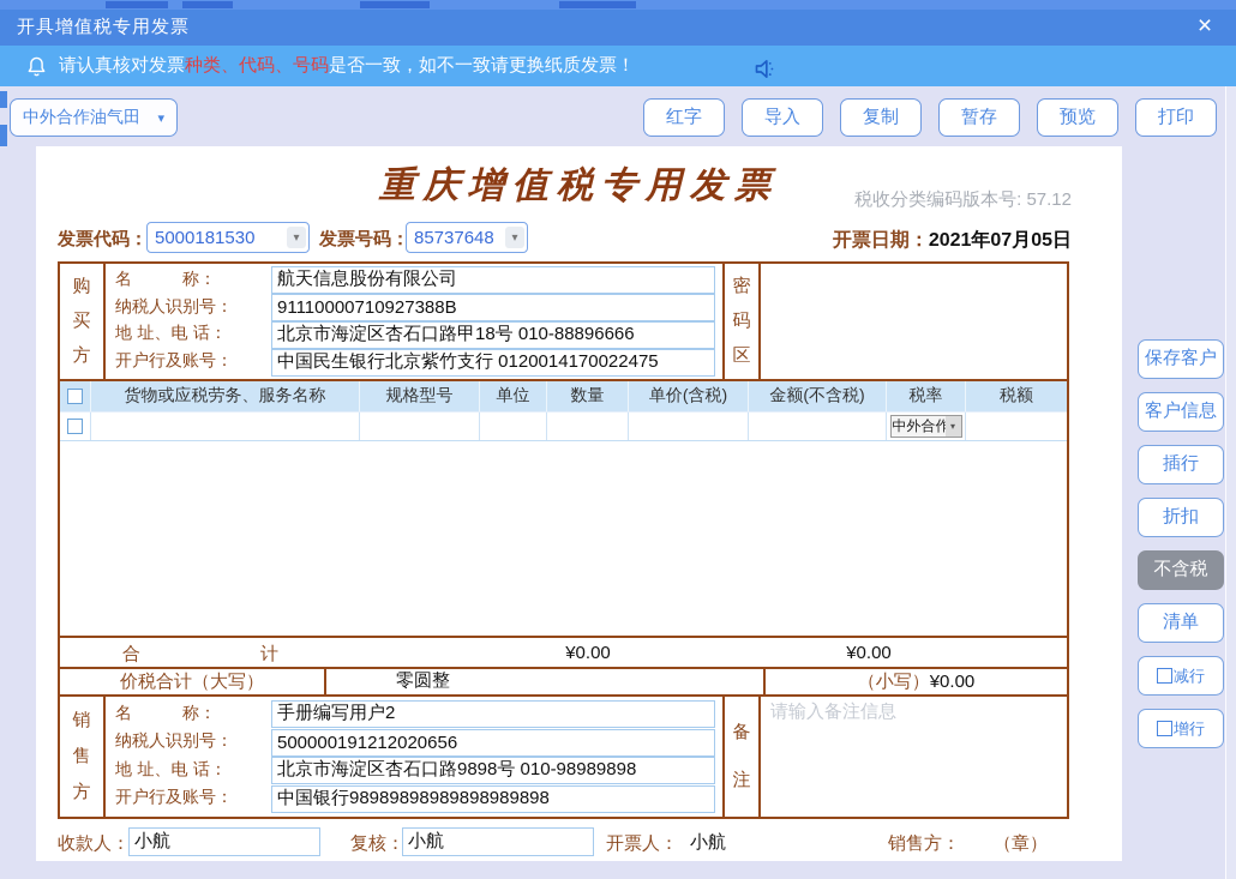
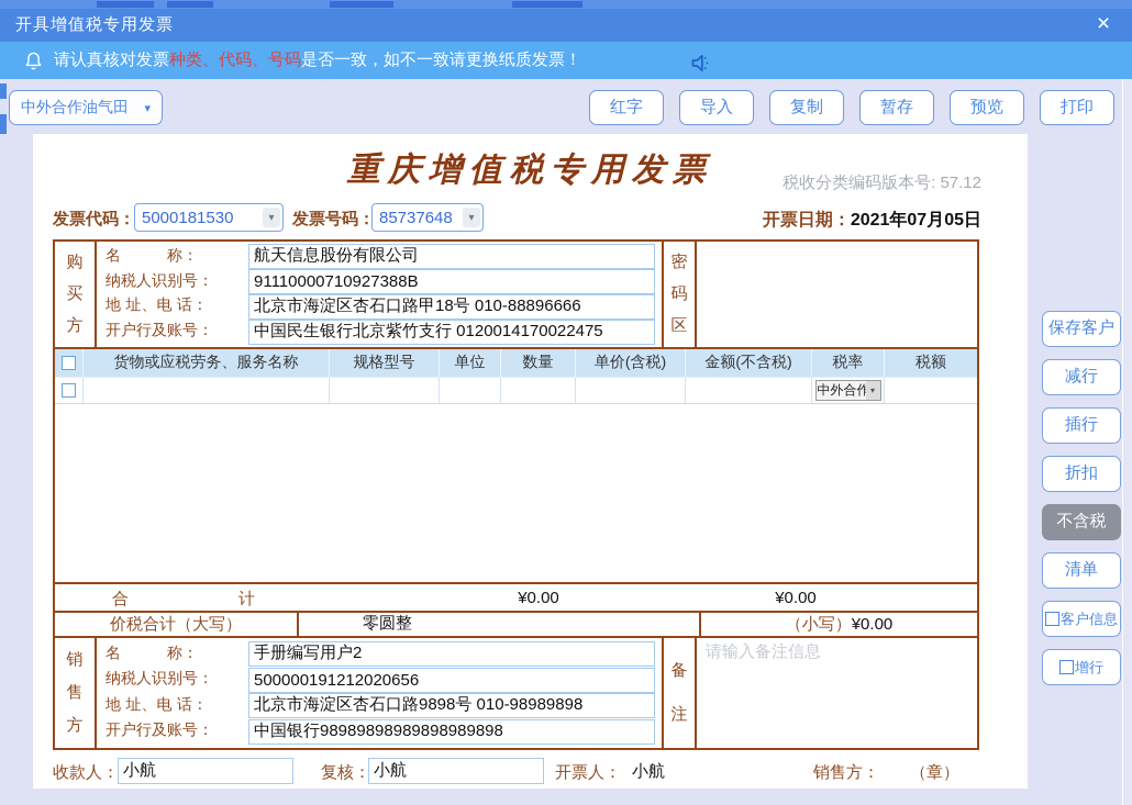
  开具增值税专用发票
  ×
  请认真核对发票
  种类、代码、号码
  是否一致，如不一致请更换纸质发票！
  中外合作油气田
  ▾
  红字
  导入
  复制
  暂存
  预览
  打印
  保存客户
- 客户信息
+ 减行
  插行
  折扣
  不含税
  清单
- 减行
+ 客户信息
  增行
  重庆增值税专用发票
  税收分类编码版本号: 57.12
  发票代码：
  5000181530
  ▾
  发票号码：
  85737648
  ▾
  开票日期：2021年07月05日
  购
  买
  方
  名 称：
  航天信息股份有限公司
  纳税人识别号：
  91110000710927388B
  地 址、电 话：
  北京市海淀区杏石口路甲18号 010-88896666
  开户行及账号：
  中国民生银行北京紫竹支行 0120014170022475
  密
  码
  区
  货物或应税劳务、服务名称
  规格型号
  单位
  数量
  单价(含税)
  金额(不含税)
  税率
  税额
  中外合作
  ▾
  合 计
  ¥0.00
  ¥0.00
  价税合计（大写）
  零圆整
  （小写）
  ¥0.00
  销
  售
  方
  名 称：
  手册编写用户2
  纳税人识别号：
  500000191212020656
  地 址、电 话：
  北京市海淀区杏石口路9898号 010-98989898
  开户行及账号：
  中国银行98989898989898989898
  备
  注
  请输入备注信息
  收款人：
  小航
  复核：
  小航
  开票人：
  小航
  销售方：
  （章）
